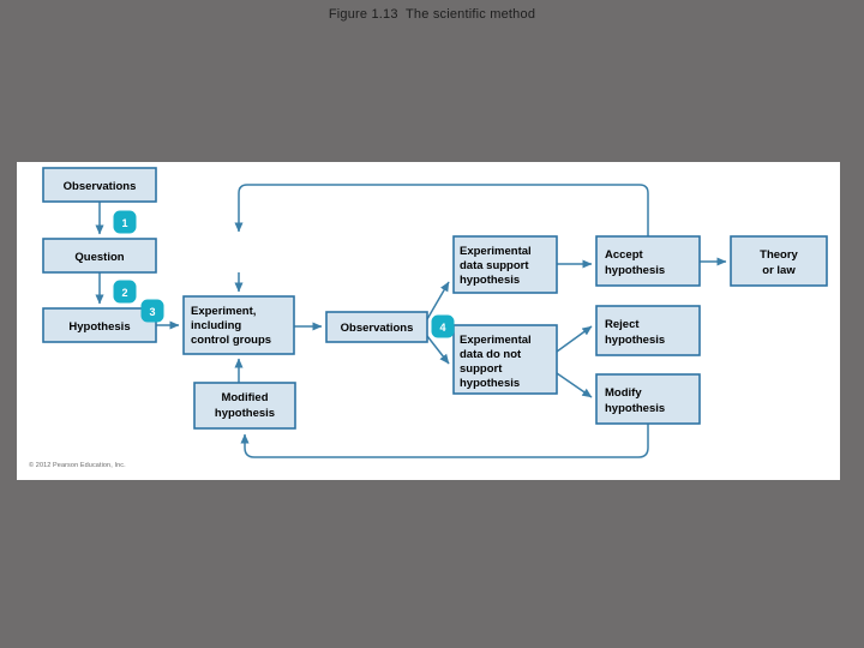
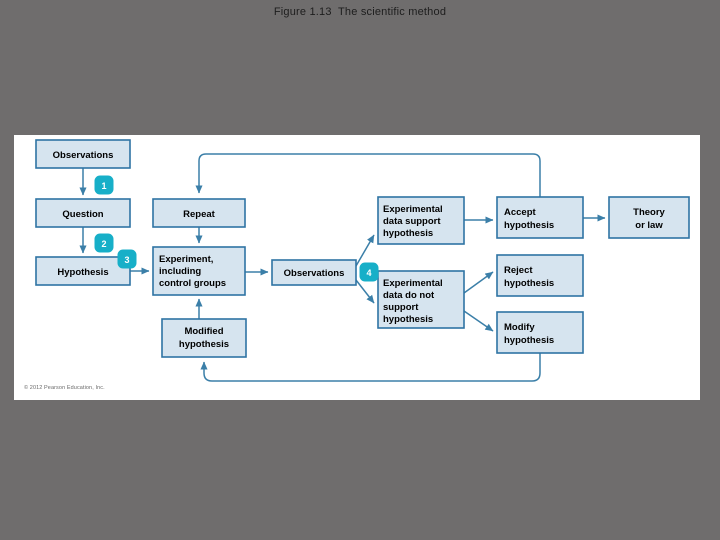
  Figure 1.13 The scientific method
  Observations
  Question
  Hypothesis
+ Repeat
  Experiment,
  including
  control groups
  Modified
  hypothesis
  Observations
  Experimental
  data support
  hypothesis
  Experimental
  data do not
  support
  hypothesis
  Accept
  hypothesis
  Reject
  hypothesis
  Modify
  hypothesis
  Theory
  or law
  1
  2
  3
  4
